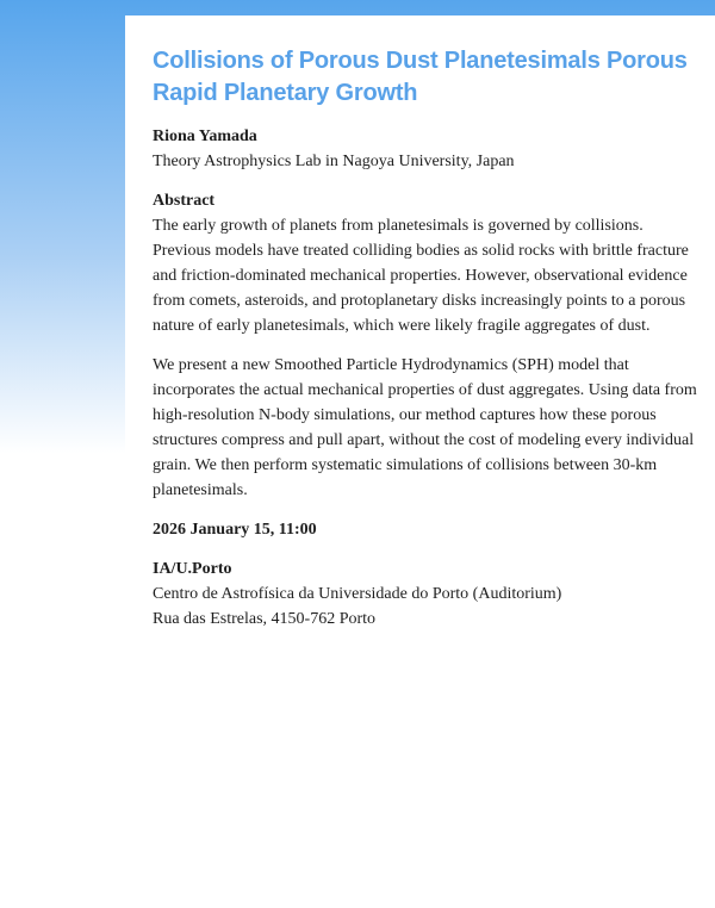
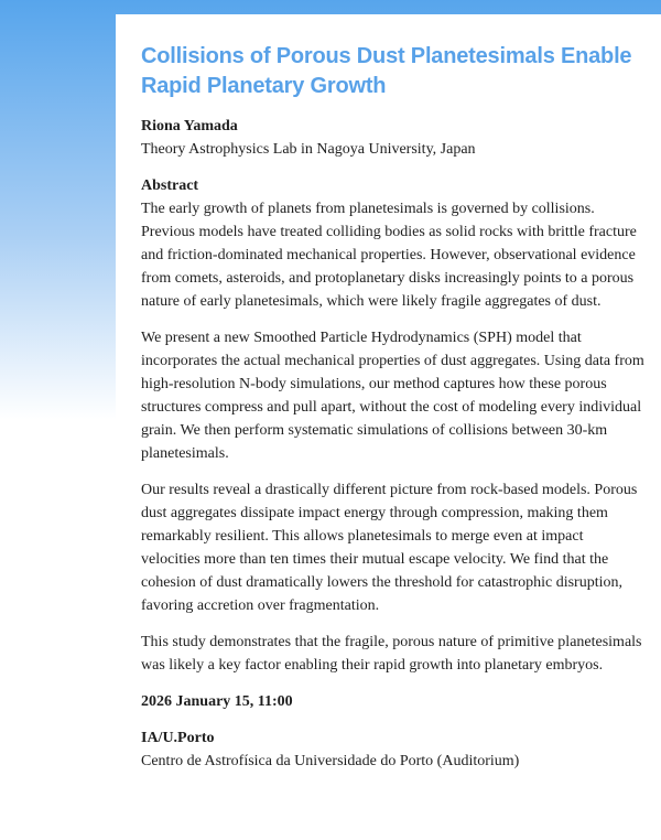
- Collisions of Porous Dust Planetesimals Porous Rapid Planetary Growth
+ Collisions of Porous Dust Planetesimals Enable Rapid Planetary Growth
  Riona Yamada
  Theory Astrophysics Lab in Nagoya University, Japan
  Abstract
  The early growth of planets from planetesimals is governed by collisions. Previous models have treated colliding bodies as solid rocks with brittle fracture and friction-dominated mechanical properties. However, observational evidence from comets, asteroids, and protoplanetary disks increasingly points to a porous nature of early planetesimals, which were likely fragile aggregates of dust.
  We present a new Smoothed Particle Hydrodynamics (SPH) model that incorporates the actual mechanical properties of dust aggregates. Using data from high-resolution N-body simulations, our method captures how these porous structures compress and pull apart, without the cost of modeling every individual grain. We then perform systematic simulations of collisions between 30-km planetesimals.
+ Our results reveal a drastically different picture from rock-based models. Porous dust aggregates dissipate impact energy through compression, making them remarkably resilient. This allows planetesimals to merge even at impact velocities more than ten times their mutual escape velocity. We find that the cohesion of dust dramatically lowers the threshold for catastrophic disruption, favoring accretion over fragmentation.
+ This study demonstrates that the fragile, porous nature of primitive planetesimals was likely a key factor enabling their rapid growth into planetary embryos.
  2026 January 15, 11:00
  IA/U.Porto
  Centro de Astrofísica da Universidade do Porto (Auditorium)
- Rua das Estrelas, 4150-762 Porto
